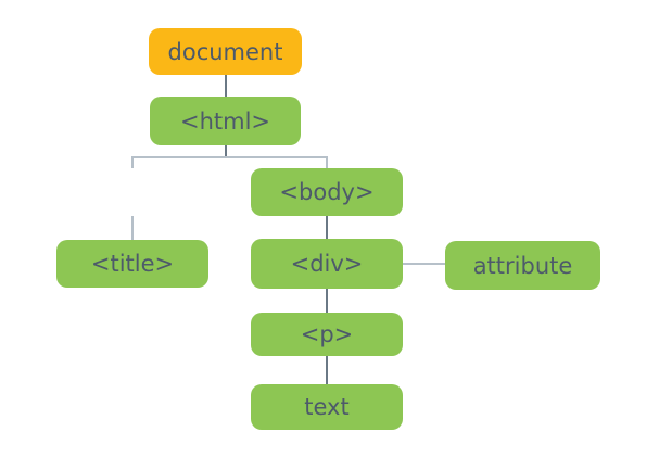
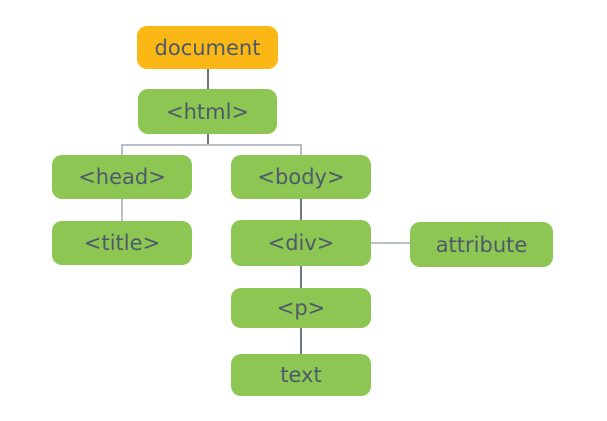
  document
  <html>
+ <head>
  <body>
  <title>
  <div>
  attribute
  <p>
  text
